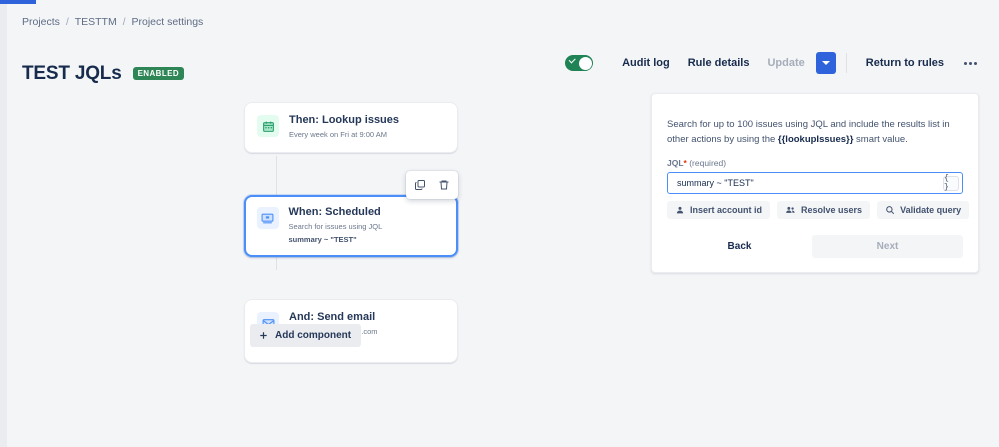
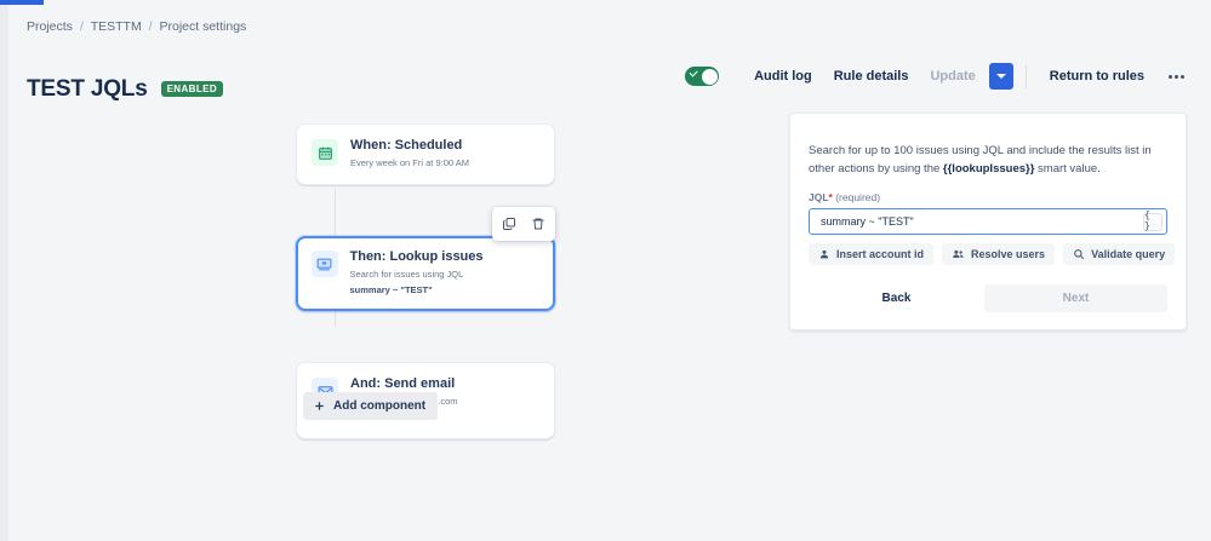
  Projects
  /
  TESTTM
  /
  Project settings
  TEST JQLs
  ENABLED
  Audit log
  Rule details
  Update
  Return to rules
- Then: Lookup issues
+ When: Scheduled
  Every week on Fri at 9:00 AM
- When: Scheduled
+ Then: Lookup issues
  Search for issues using JQL
  summary ~ "TEST"
  And: Send email
  Add component
  Search for up to 100 issues using JQL and include the results list in other actions by using the {{lookupIssues}} smart value.
  JQL* (required)
  summary ~ "TEST"
  { }
  Insert account id
  Resolve users
  Validate query
  Back
  Next
